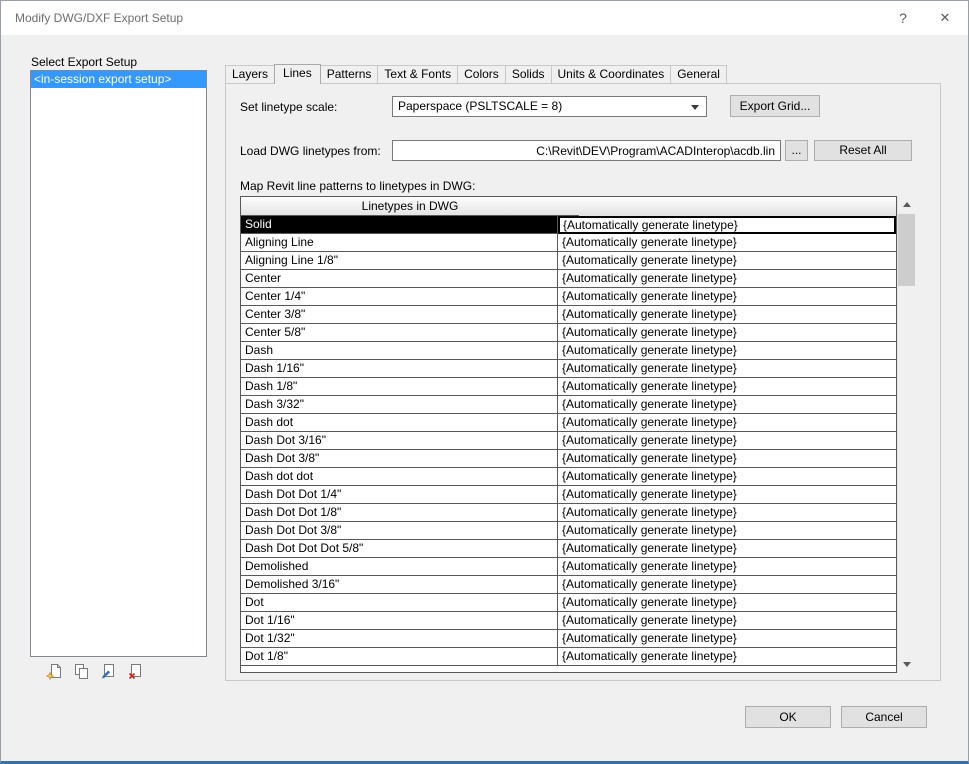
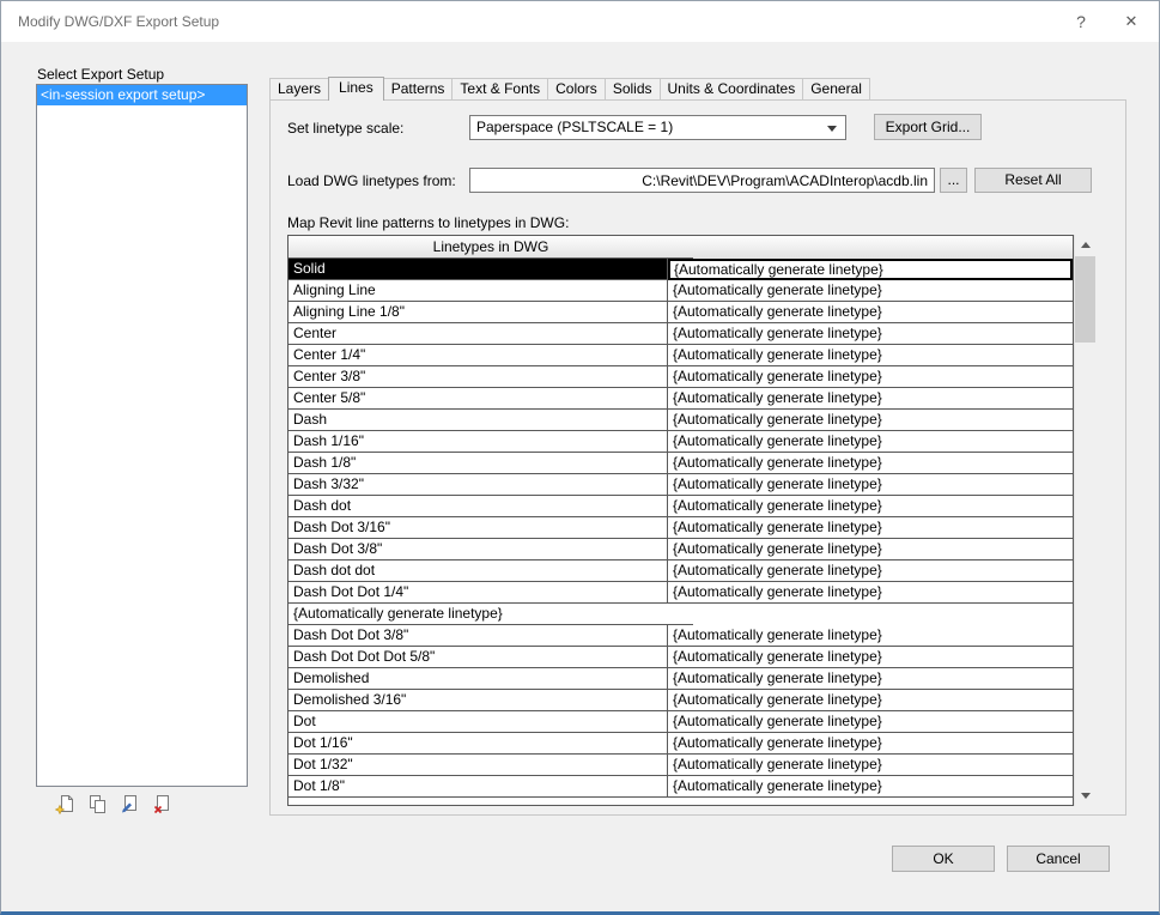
  Modify DWG/DXF Export Setup
  ?
  ✕
  Select Export Setup
  <in-session export setup>
  Layers
  Lines
  Patterns
  Text & Fonts
  Colors
  Solids
  Units & Coordinates
  General
  Set linetype scale:
- Paperspace (PSLTSCALE = 8)
+ Paperspace (PSLTSCALE = 1)
  Export Grid...
  Load DWG linetypes from:
  C:\Revit\DEV\Program\ACADInterop\acdb.lin
  ...
  Reset All
  Map Revit line patterns to linetypes in DWG:
  Linetypes in DWG
  Solid
  {Automatically generate linetype}
  Aligning Line
  {Automatically generate linetype}
  Aligning Line 1/8"
  {Automatically generate linetype}
  Center
  {Automatically generate linetype}
  Center 1/4"
  {Automatically generate linetype}
  Center 3/8"
  {Automatically generate linetype}
  Center 5/8"
  {Automatically generate linetype}
  Dash
  {Automatically generate linetype}
  Dash 1/16"
  {Automatically generate linetype}
  Dash 1/8"
  {Automatically generate linetype}
  Dash 3/32"
  {Automatically generate linetype}
  Dash dot
  {Automatically generate linetype}
  Dash Dot 3/16"
  {Automatically generate linetype}
  Dash Dot 3/8"
  {Automatically generate linetype}
  Dash dot dot
  {Automatically generate linetype}
  Dash Dot Dot 1/4"
  {Automatically generate linetype}
- Dash Dot Dot 1/8"
  {Automatically generate linetype}
  Dash Dot Dot 3/8"
  {Automatically generate linetype}
  Dash Dot Dot Dot 5/8"
  {Automatically generate linetype}
  Demolished
  {Automatically generate linetype}
  Demolished 3/16"
  {Automatically generate linetype}
  Dot
  {Automatically generate linetype}
  Dot 1/16"
  {Automatically generate linetype}
  Dot 1/32"
  {Automatically generate linetype}
  Dot 1/8"
  {Automatically generate linetype}
  OK
  Cancel
